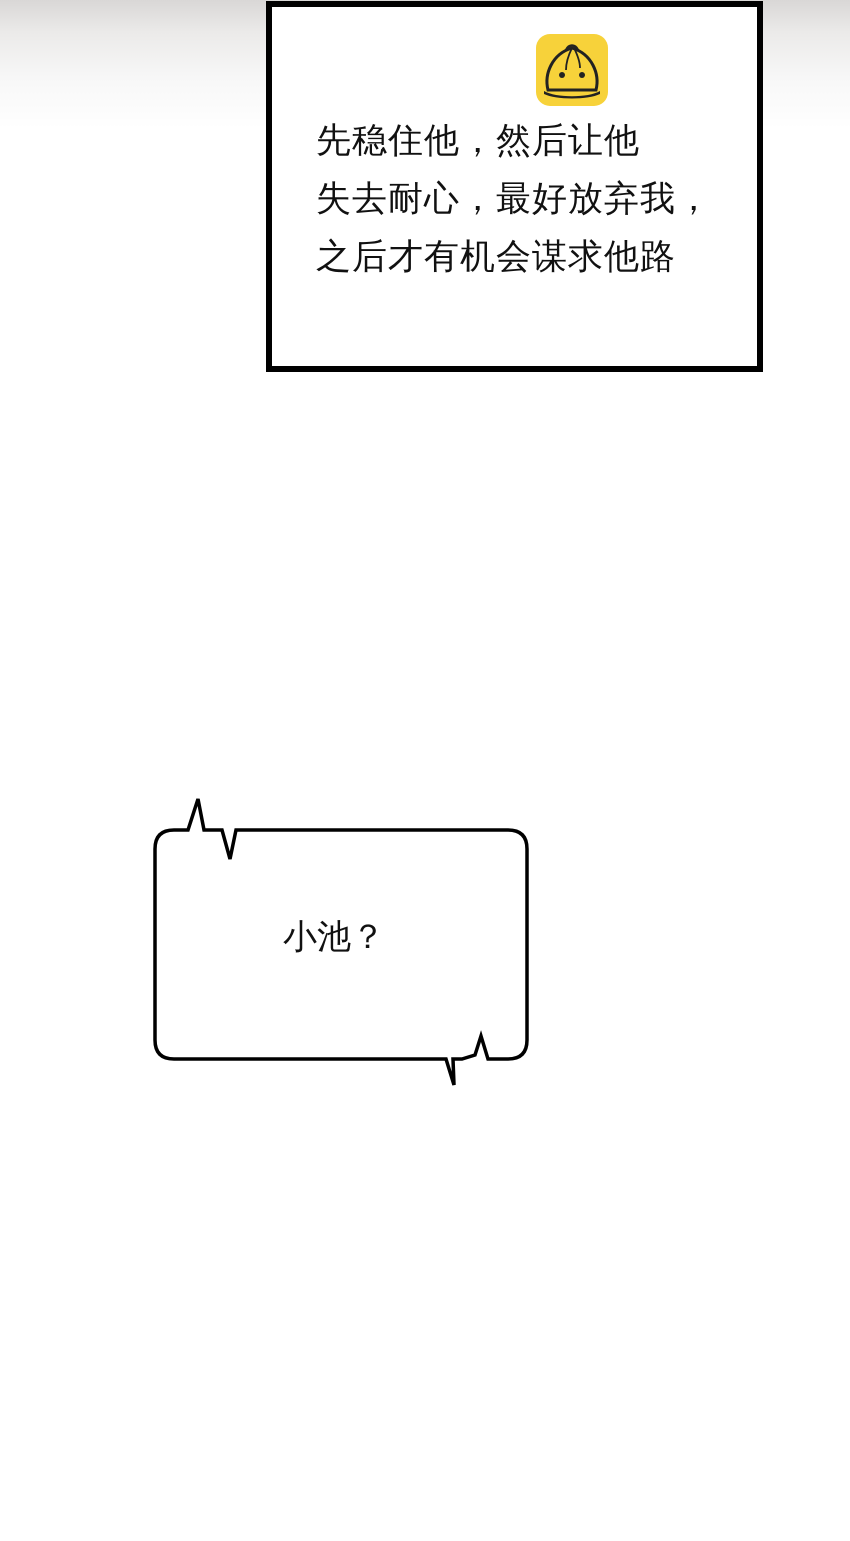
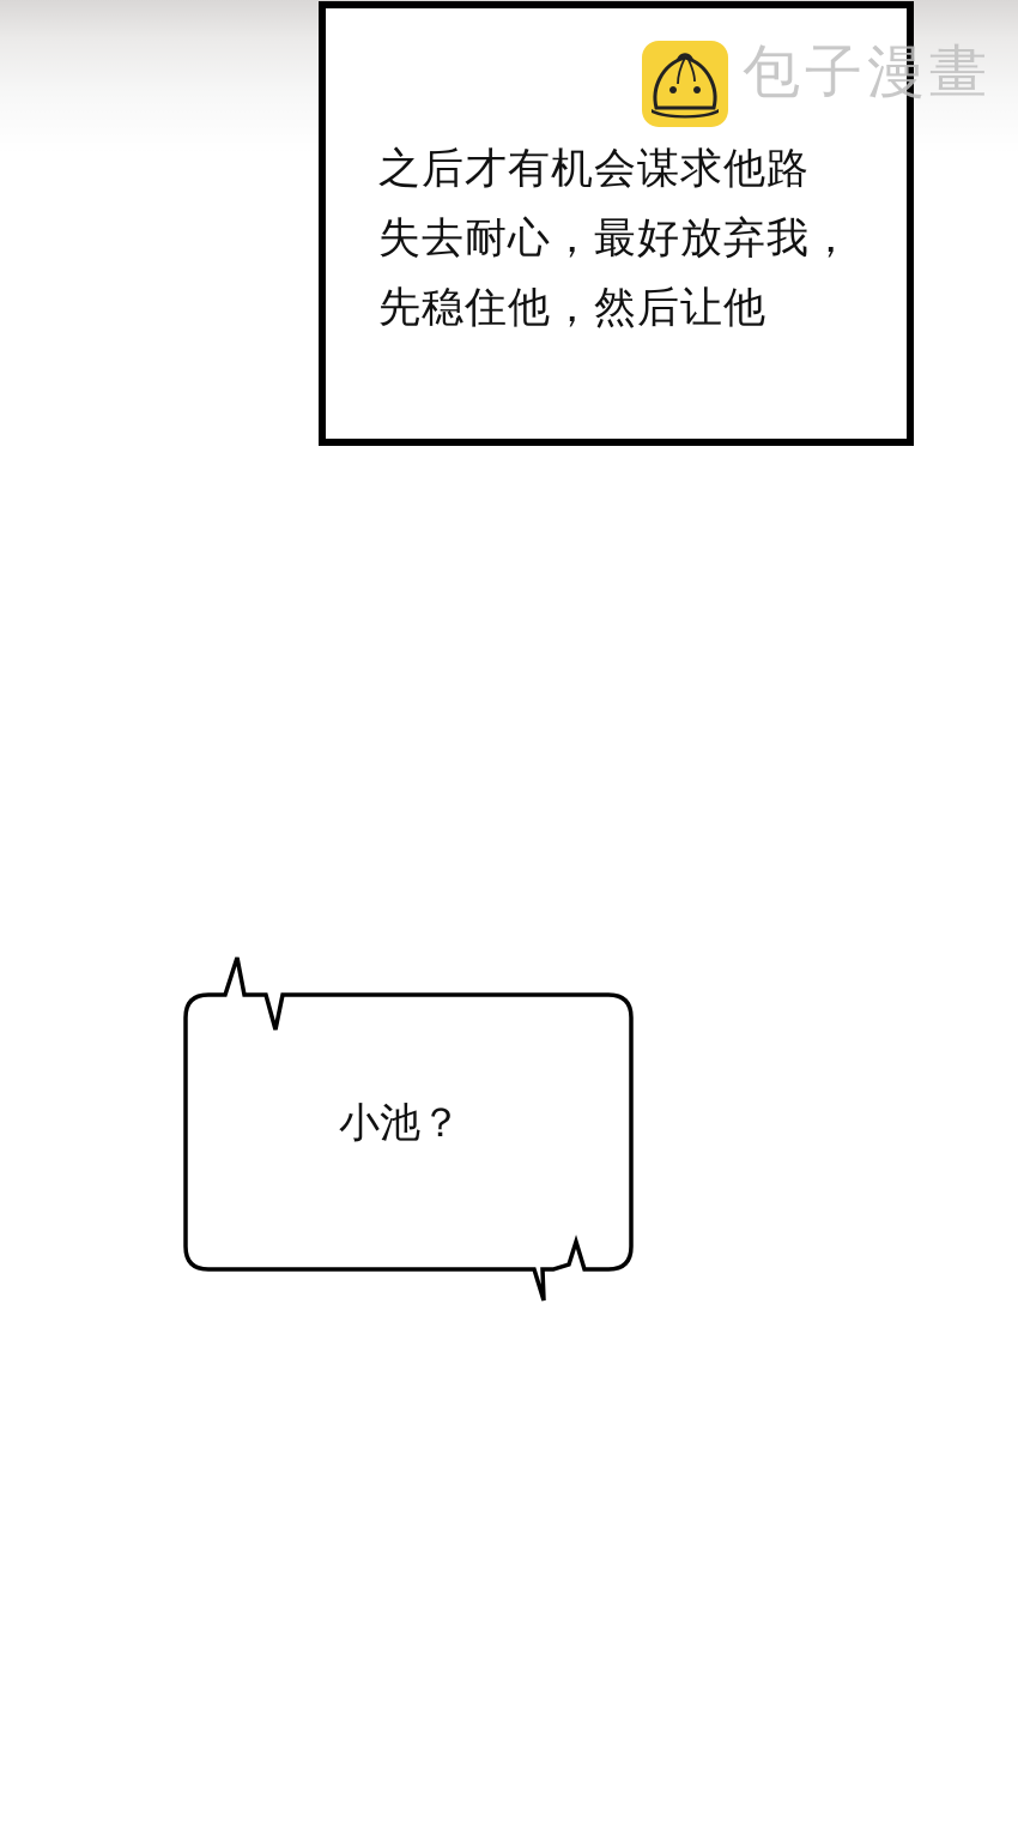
- 先稳住他，然后让他
+ 之后才有机会谋求他路
  失去耐心，最好放弃我，
- 之后才有机会谋求他路
+ 先稳住他，然后让他
+ 包子漫畫
  小池？
